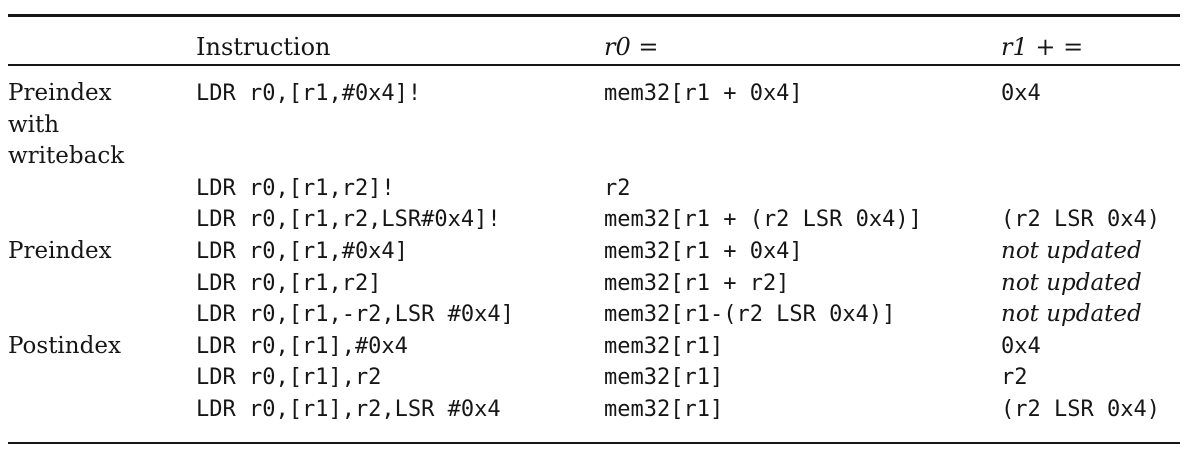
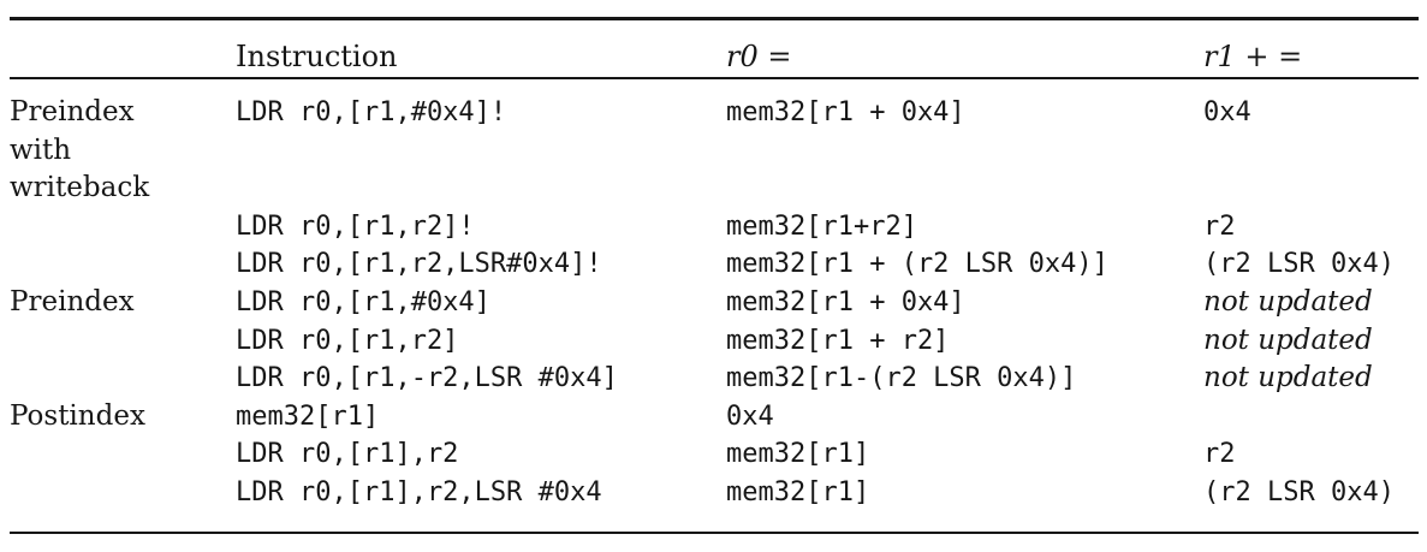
  Instruction
  r0 =
  r1 + =
  Preindex
  with
  writeback
  LDR r0,[r1,#0x4]!
  mem32[r1 + 0x4]
  0x4
  LDR r0,[r1,r2]!
+ mem32[r1+r2]
  r2
  LDR r0,[r1,r2,LSR#0x4]!
  mem32[r1 + (r2 LSR 0x4)]
  (r2 LSR 0x4)
  Preindex
  LDR r0,[r1,#0x4]
  mem32[r1 + 0x4]
  not updated
  LDR r0,[r1,r2]
  mem32[r1 + r2]
  not updated
  LDR r0,[r1,-r2,LSR #0x4]
  mem32[r1-(r2 LSR 0x4)]
  not updated
  Postindex
- LDR r0,[r1],#0x4
  mem32[r1]
  0x4
  LDR r0,[r1],r2
  mem32[r1]
  r2
  LDR r0,[r1],r2,LSR #0x4
  mem32[r1]
  (r2 LSR 0x4)
